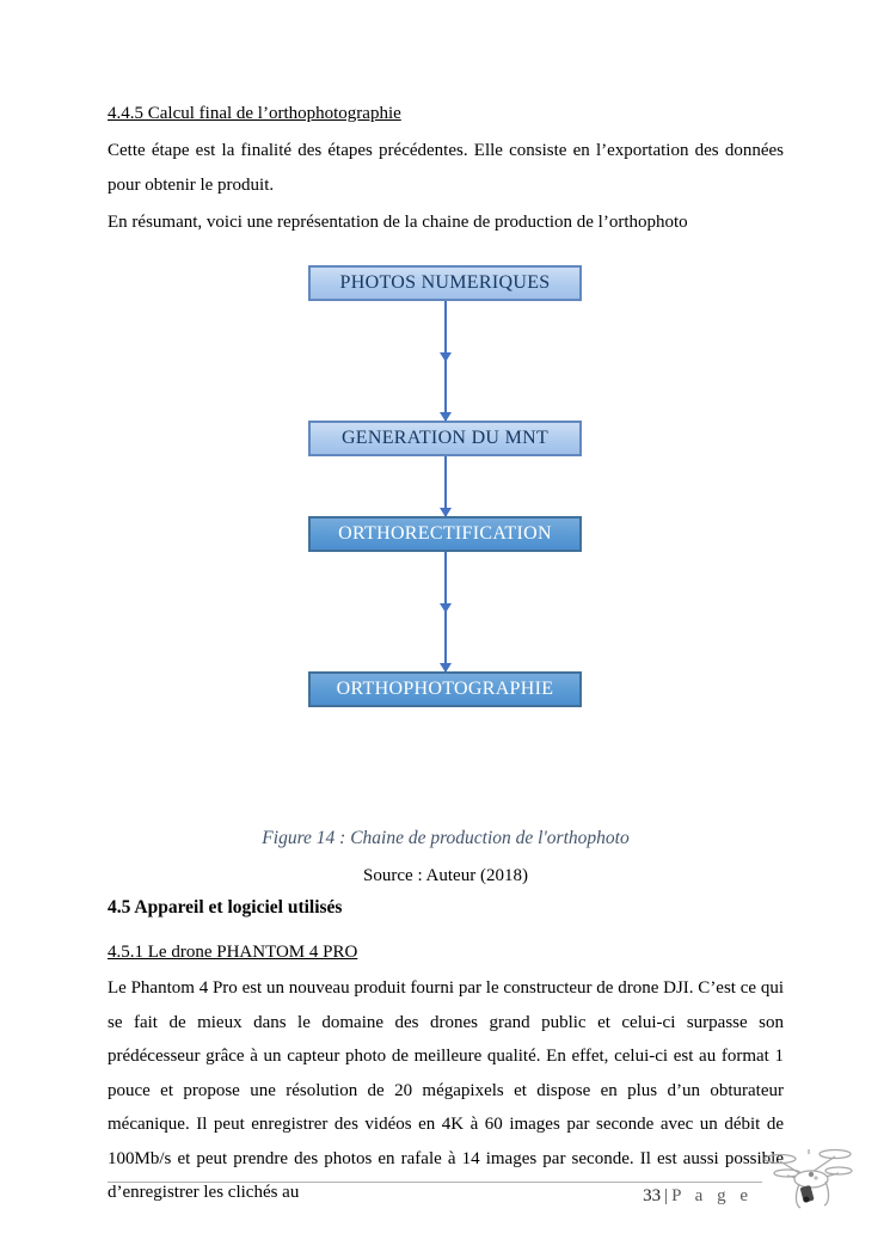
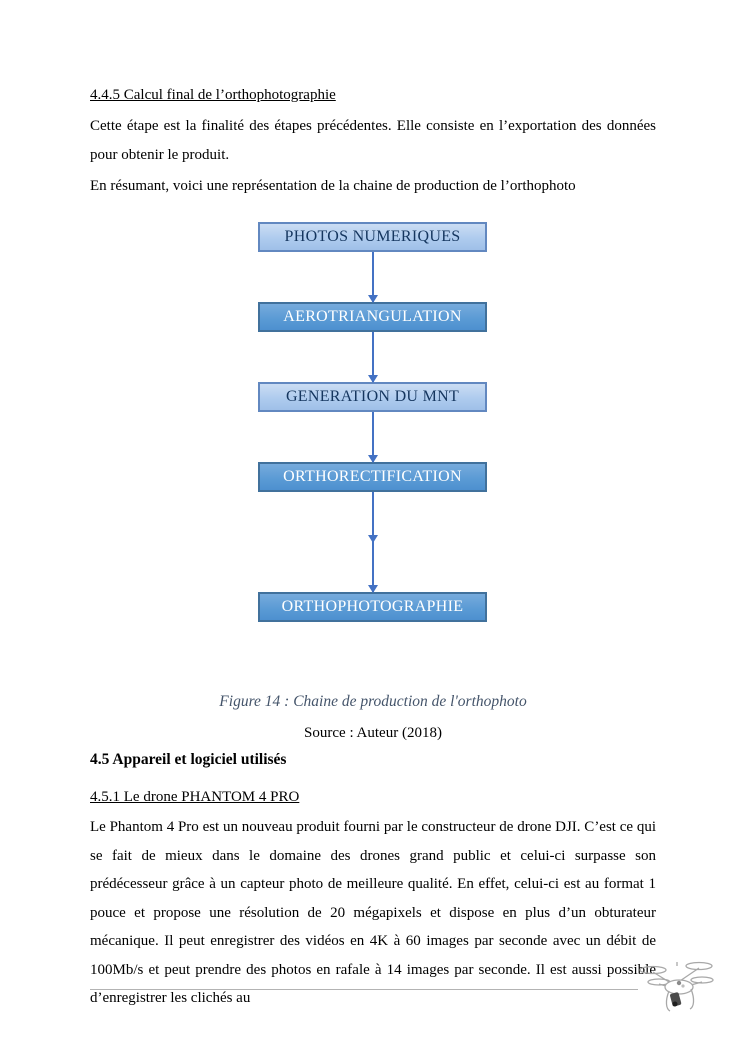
  4.4.5 Calcul final de l’orthophotographie
  Cette étape est la finalité des étapes précédentes. Elle consiste en l’exportation des données pour obtenir le produit.
  En résumant, voici une représentation de la chaine de production de l’orthophoto
  PHOTOS NUMERIQUES
+ AEROTRIANGULATION
  GENERATION DU MNT
  ORTHORECTIFICATION
  ORTHOPHOTOGRAPHIE
  Figure 14 : Chaine de production de l'orthophoto
  Source : Auteur (2018)
  4.5 Appareil et logiciel utilisés
  4.5.1 Le drone PHANTOM 4 PRO
  Le Phantom 4 Pro est un nouveau produit fourni par le constructeur de drone DJI. C’est ce qui se fait de mieux dans le domaine des drones grand public et celui-ci surpasse son prédécesseur grâce à un capteur photo de meilleure qualité. En effet, celui-ci est au format 1 pouce et propose une résolution de 20 mégapixels et dispose en plus d’un obturateur mécanique. Il peut enregistrer des vidéos en 4K à 60 images par seconde avec un débit de 100Mb/s et peut prendre des photos en rafale à 14 images par seconde. Il est aussi possible d’enregistrer les clichés au
- 33 | P a g e
